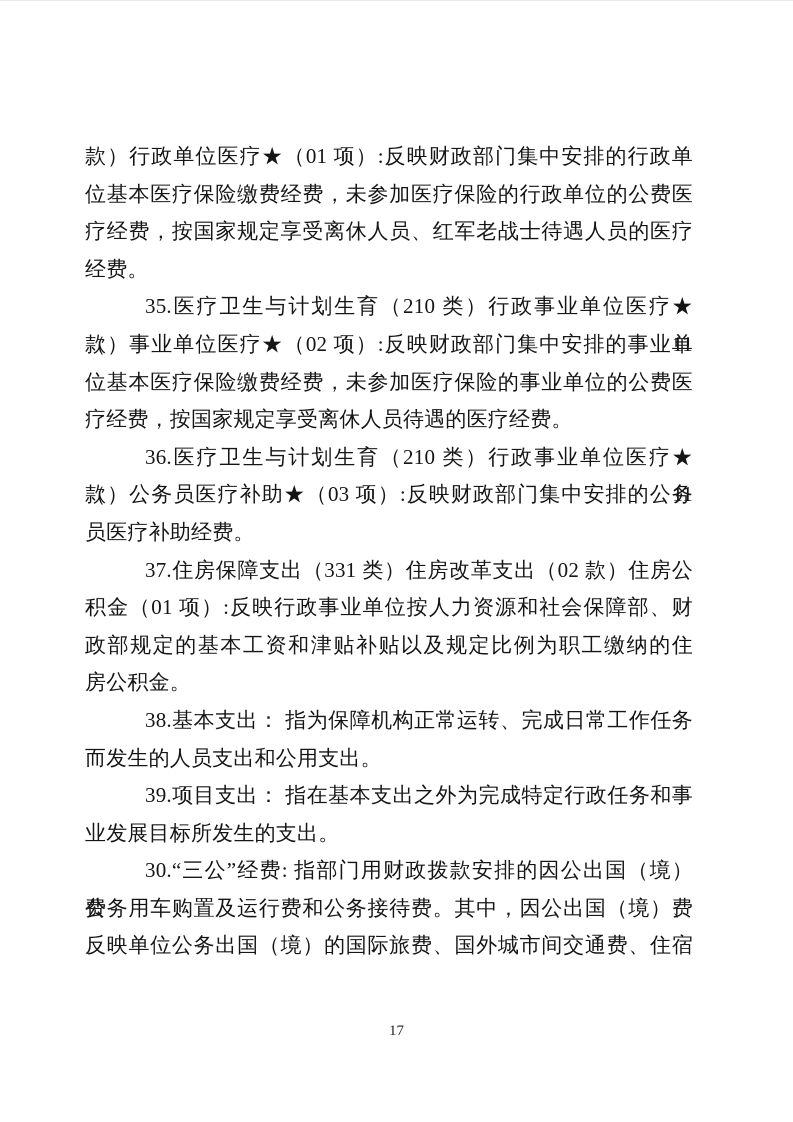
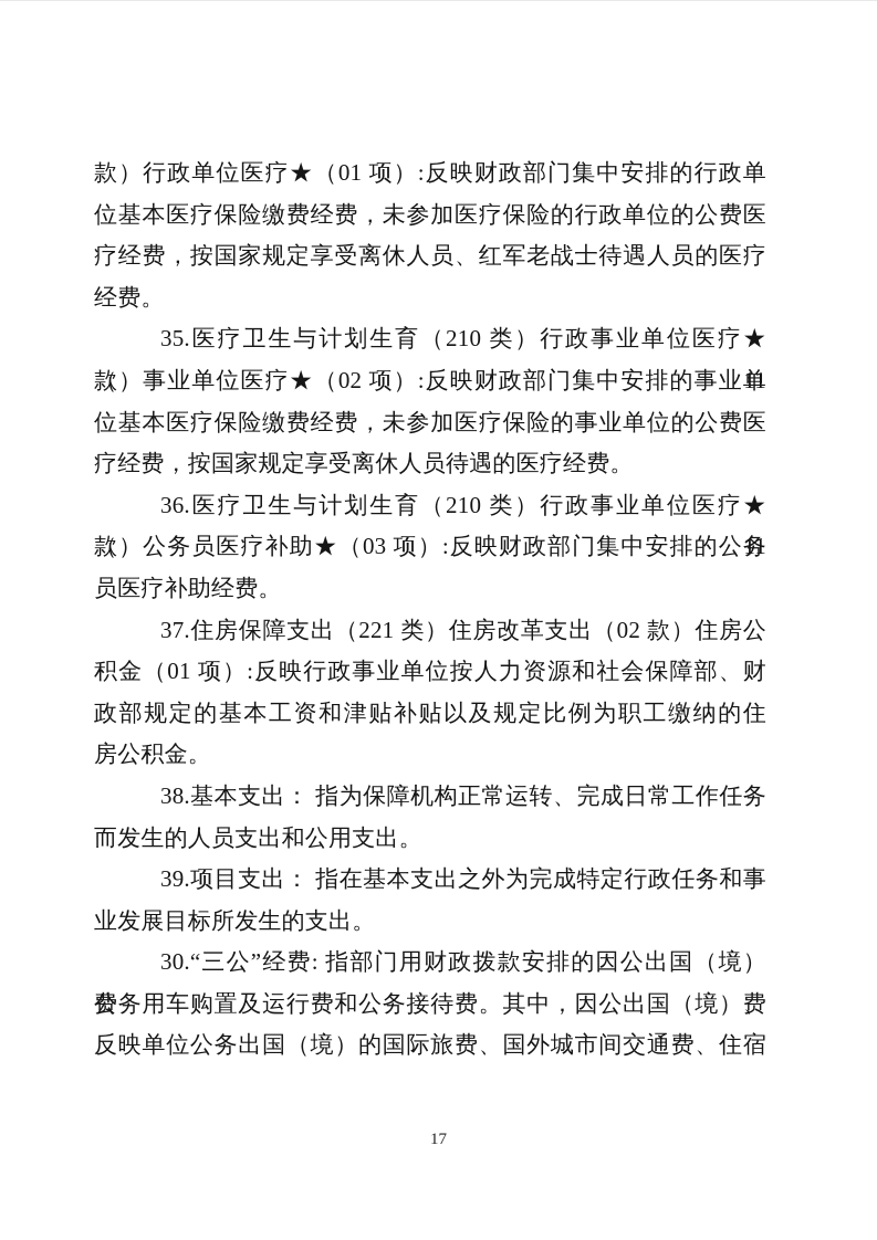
  款）行政单位医疗★（01 项）:反映财政部门集中安排的行政单
  位基本医疗保险缴费经费，未参加医疗保险的行政单位的公费医
  疗经费，按国家规定享受离休人员、红军老战士待遇人员的医疗
  经费。
  35.医疗卫生与计划生育（210 类）行政事业单位医疗★（11
  款）事业单位医疗★（02 项）:反映财政部门集中安排的事业单
  位基本医疗保险缴费经费，未参加医疗保险的事业单位的公费医
  疗经费，按国家规定享受离休人员待遇的医疗经费。
  36.医疗卫生与计划生育（210 类）行政事业单位医疗★（11
  款）公务员医疗补助★（03 项）:反映财政部门集中安排的公务
  员医疗补助经费。
- 37.住房保障支出（331 类）住房改革支出（02 款）住房公
+ 37.住房保障支出（221 类）住房改革支出（02 款）住房公
  积金（01 项）:反映行政事业单位按人力资源和社会保障部、财
  政部规定的基本工资和津贴补贴以及规定比例为职工缴纳的住
  房公积金。
  38.基本支出： 指为保障机构正常运转、完成日常工作任务
  而发生的人员支出和公用支出。
  39.项目支出： 指在基本支出之外为完成特定行政任务和事
  业发展目标所发生的支出。
  30.“三公”经费: 指部门用财政拨款安排的因公出国（境）费、
  公务用车购置及运行费和公务接待费。其中，因公出国（境）费
  反映单位公务出国（境）的国际旅费、国外城市间交通费、住宿
  17
